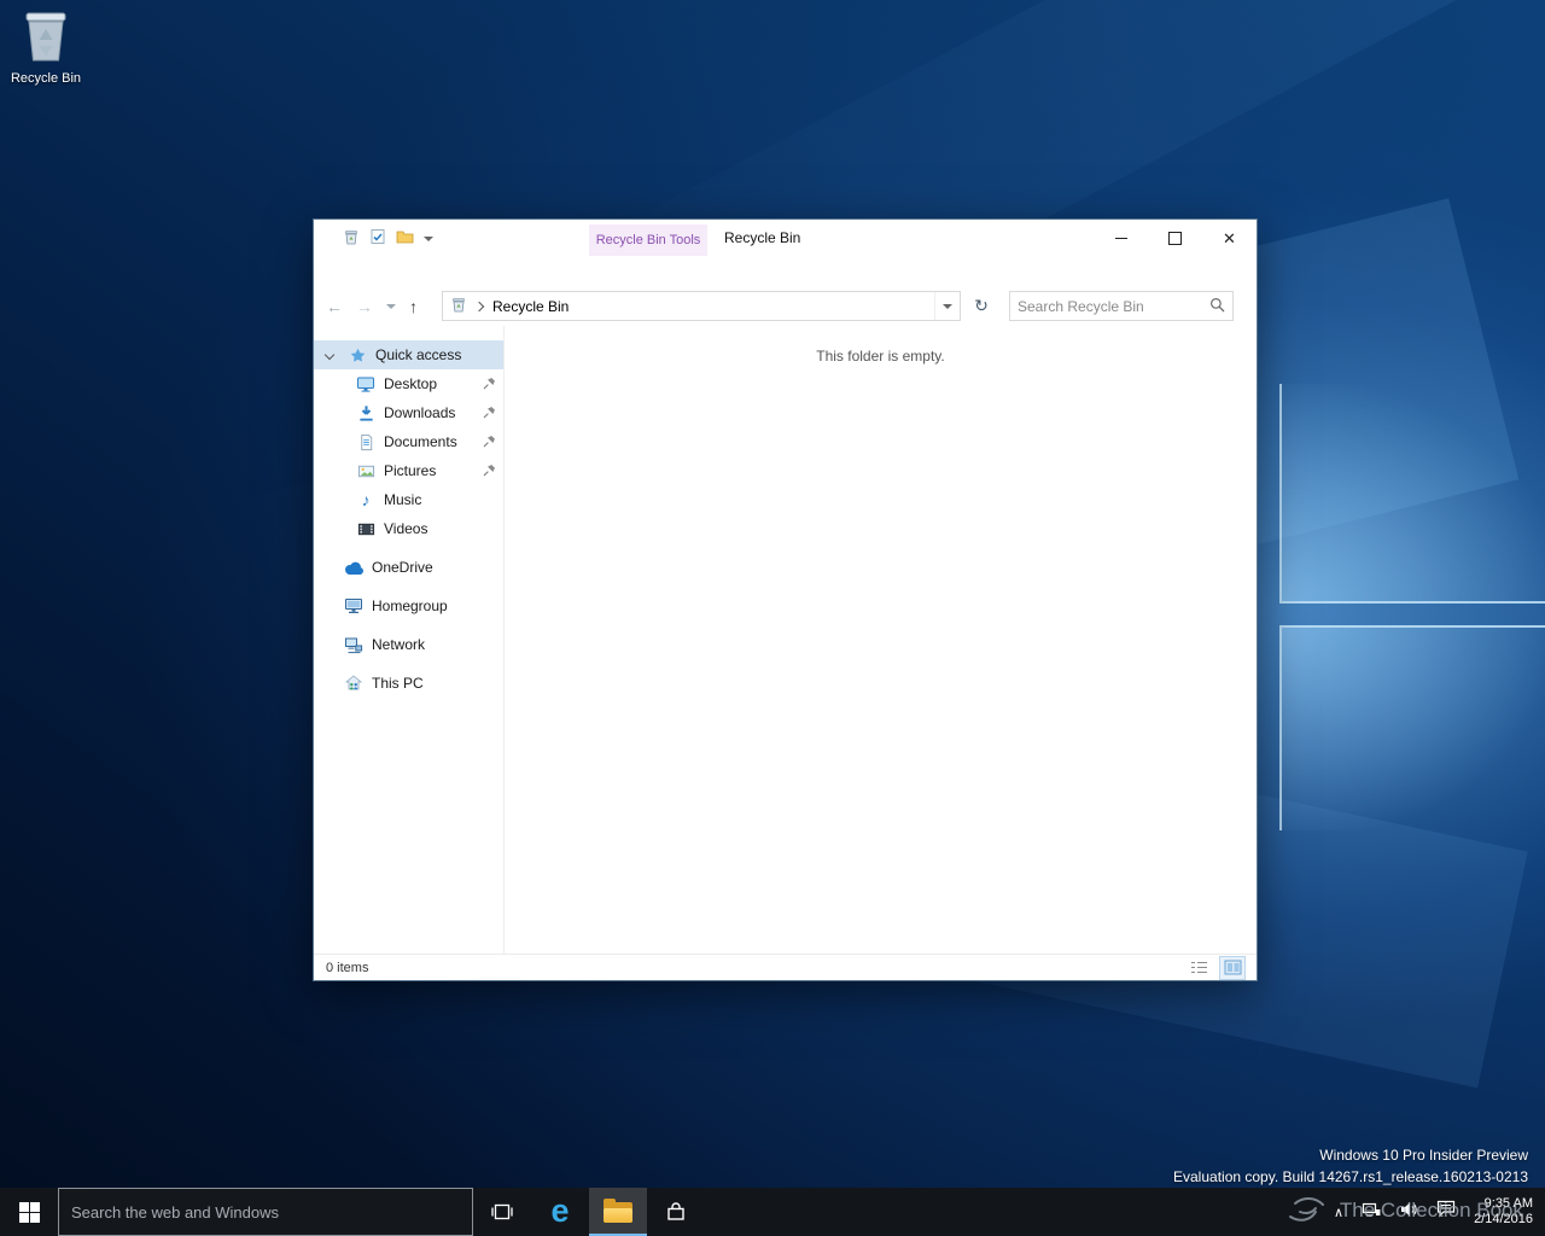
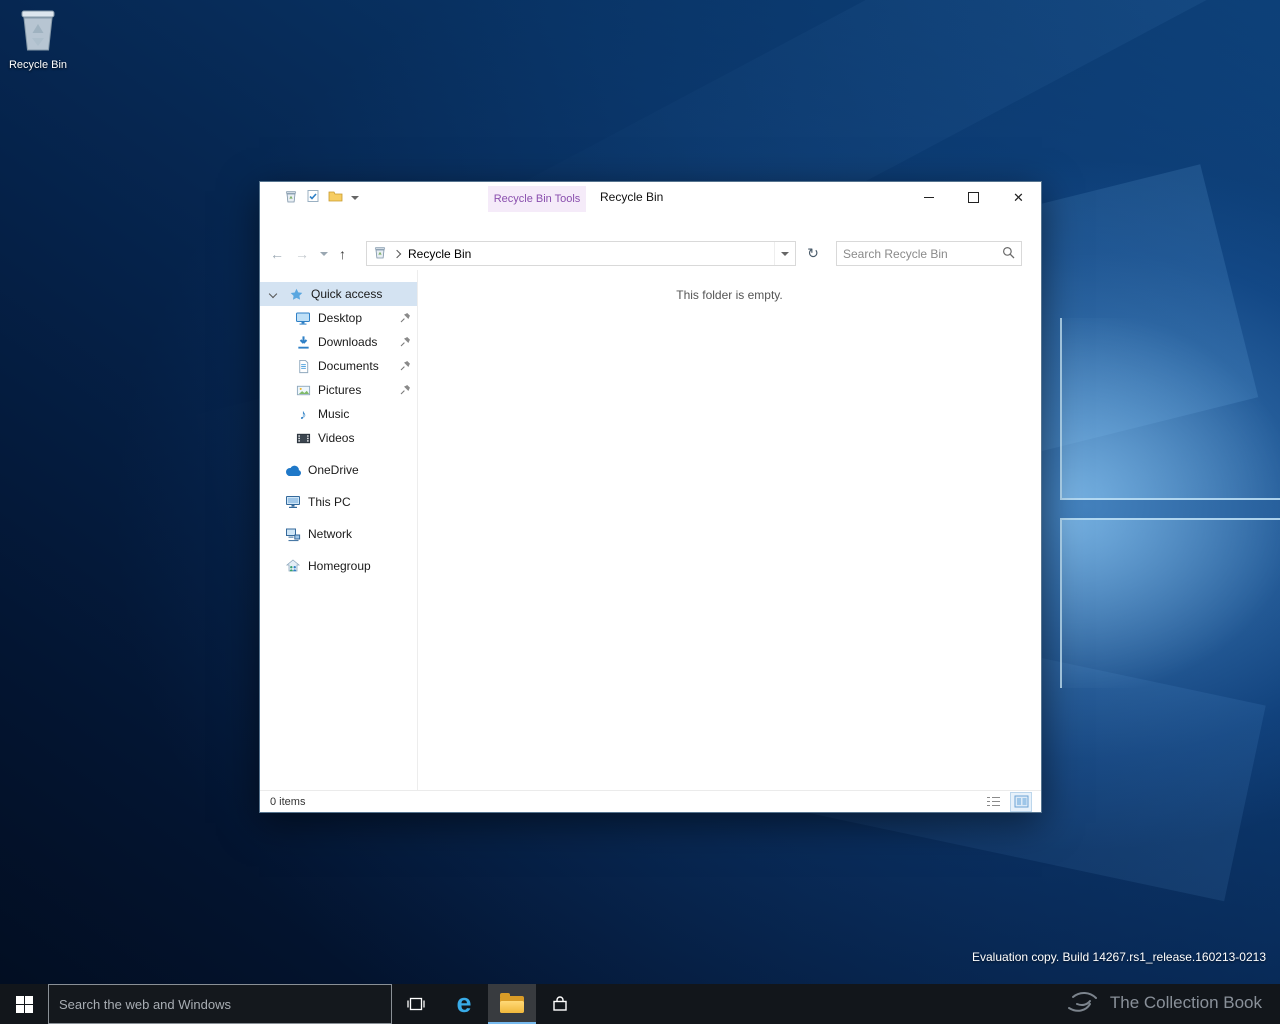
  Recycle Bin
  Recycle Bin Tools
  Recycle Bin
  ✕
  ←
  →
  ↑
  Recycle Bin
  ↻
  Search Recycle Bin
  Quick access
  Desktop
  Downloads
  Documents
  Pictures
  ♪
  Music
  Videos
  OneDrive
- Homegroup
+ This PC
  Network
- This PC
+ Homegroup
  This folder is empty.
  0 items
- Windows 10 Pro Insider Preview
  Evaluation copy. Build 14267.rs1_release.160213-0213
  The Collection Book
  Search the web and Windows
  e
- ∧
- 9:35 AM
- 2/14/2016
